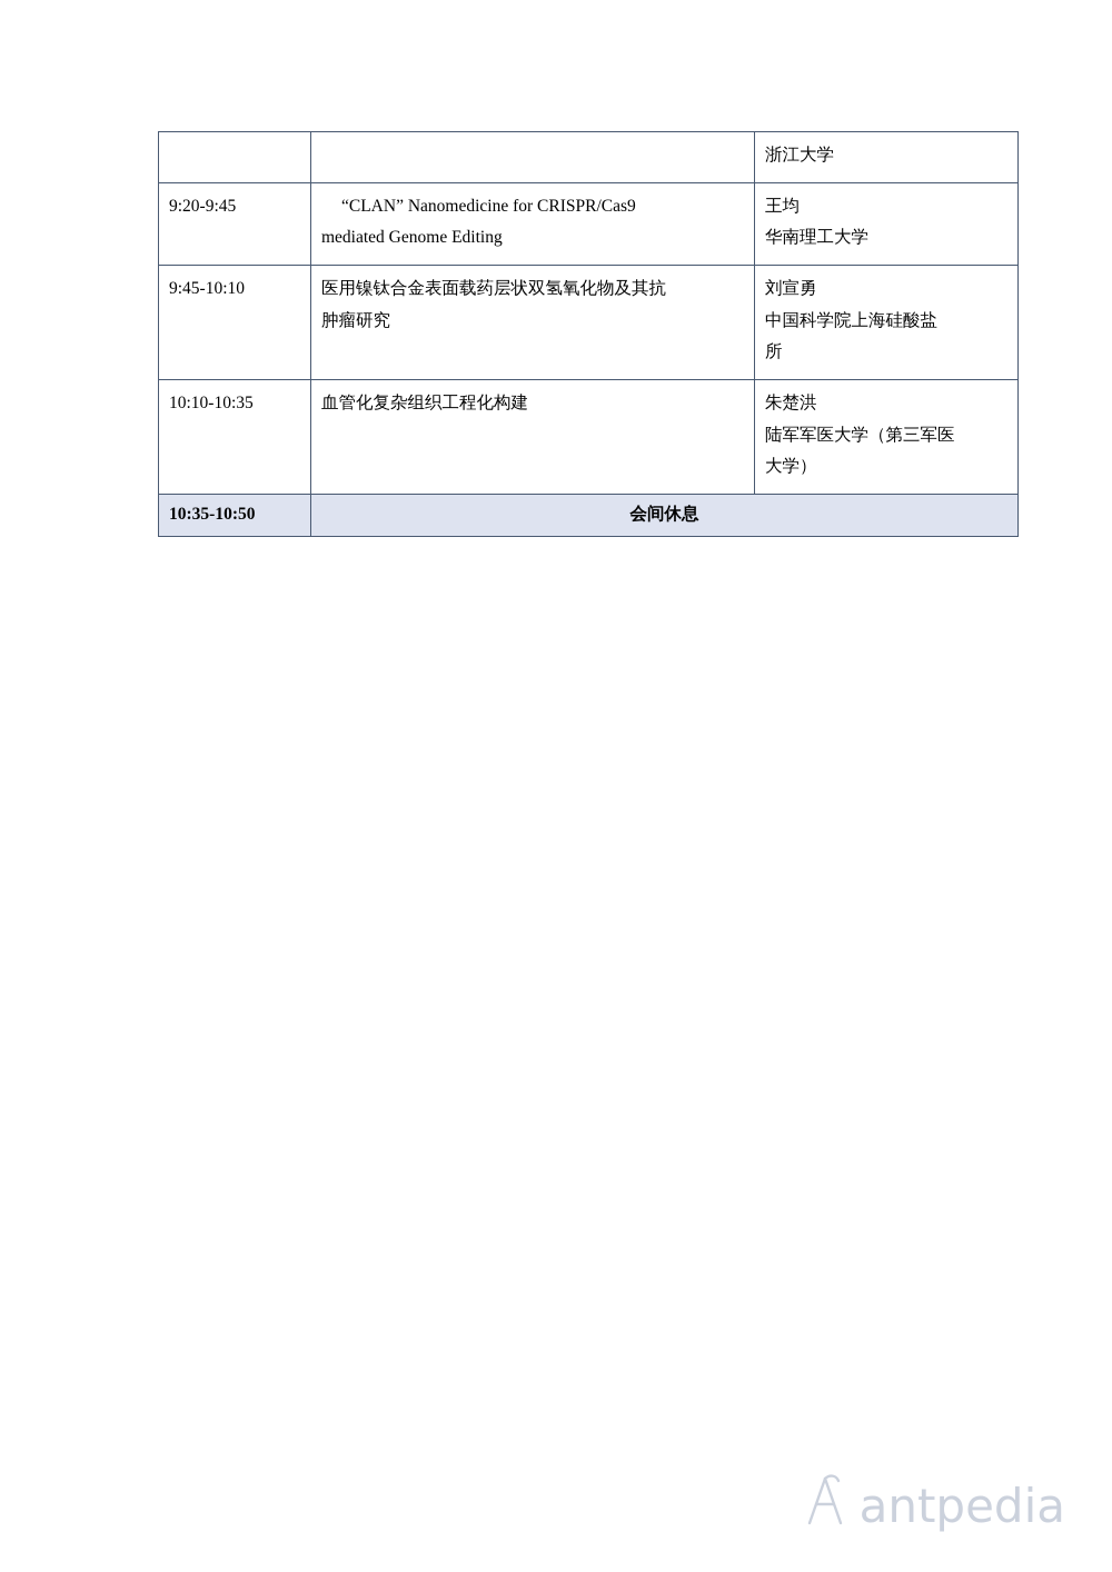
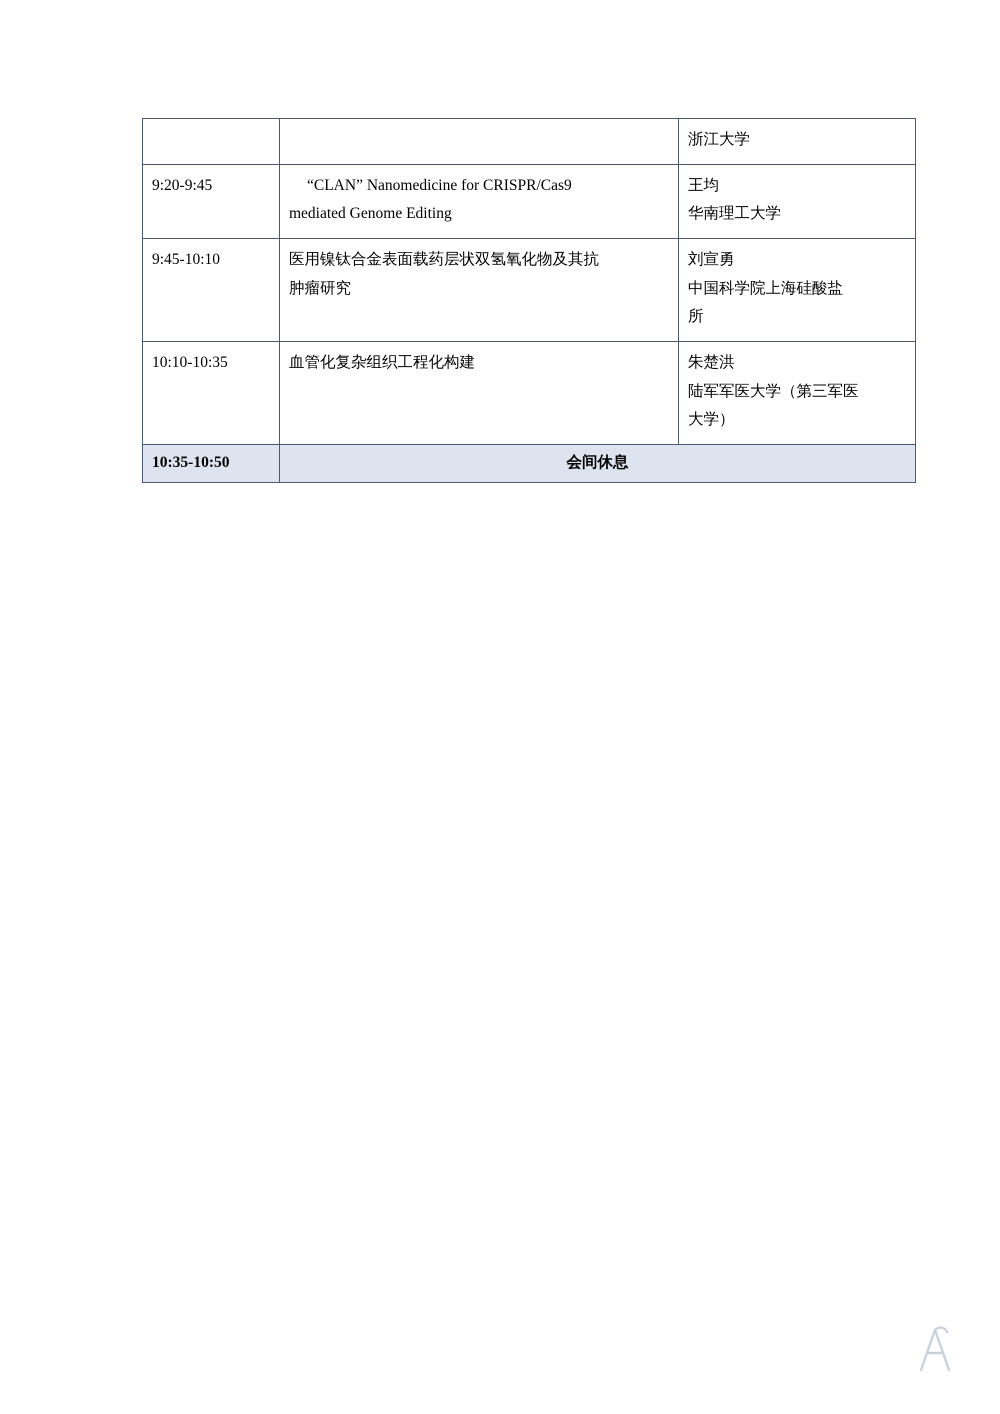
  		浙江大学
  9:20-9:45	“CLAN” Nanomedicine for CRISPR/Cas9 mediated Genome Editing	王均 华南理工大学
  9:45-10:10	医用镍钛合金表面载药层状双氢氧化物及其抗 肿瘤研究	刘宣勇 中国科学院上海硅酸盐 所
  10:10-10:35	血管化复杂组织工程化构建	朱楚洪 陆军军医大学（第三军医 大学）
  10:35-10:50	会间休息
- antpedia
